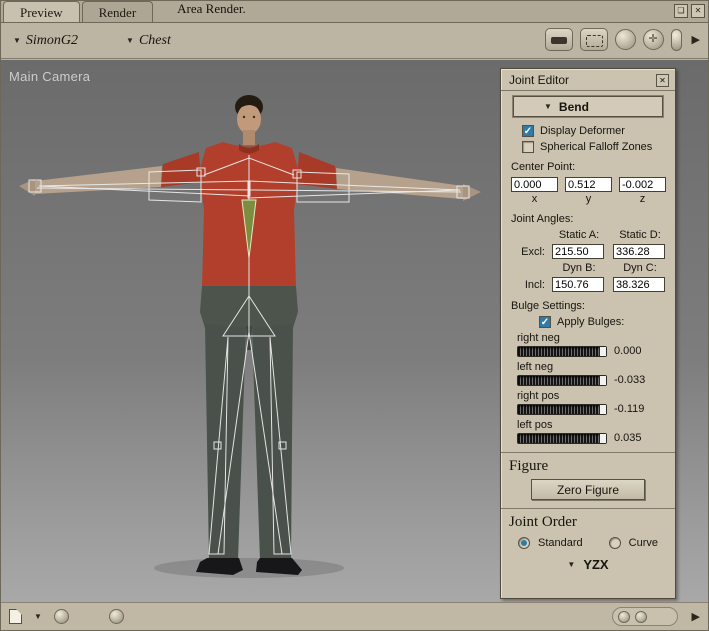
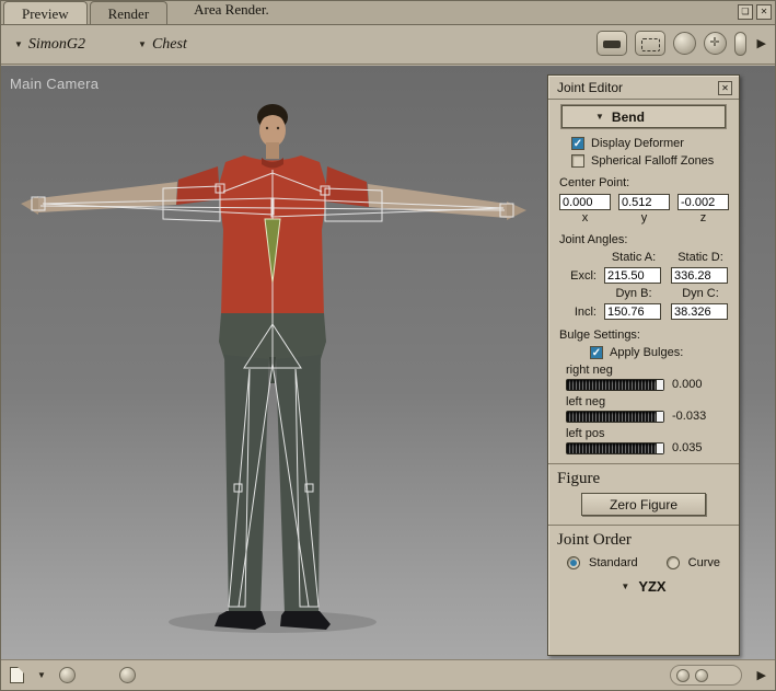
  Preview
  Render
  Area Render.
  ❏
  ✕
  ▼
  SimonG2
  ▼
  Chest
  ▶
  Main Camera
  Joint Editor
  ✕
  ▼
  Bend
  ✓
  Display Deformer
  Spherical Falloff Zones
  Center Point:
  0.000
  x
  0.512
  y
  -0.002
  z
  Joint Angles:
  Static A:
  Static D:
  Excl:
  215.50
  336.28
  Dyn B:
  Dyn C:
  Incl:
  150.76
  38.326
  Bulge Settings:
  ✓
  Apply Bulges:
  right neg
  0.000
  left neg
  -0.033
- right pos
- -0.119
  left pos
  0.035
  Figure
  Zero Figure
  Joint Order
  Standard
  Curve
  ▼
  YZX
  ▼
  ▶
